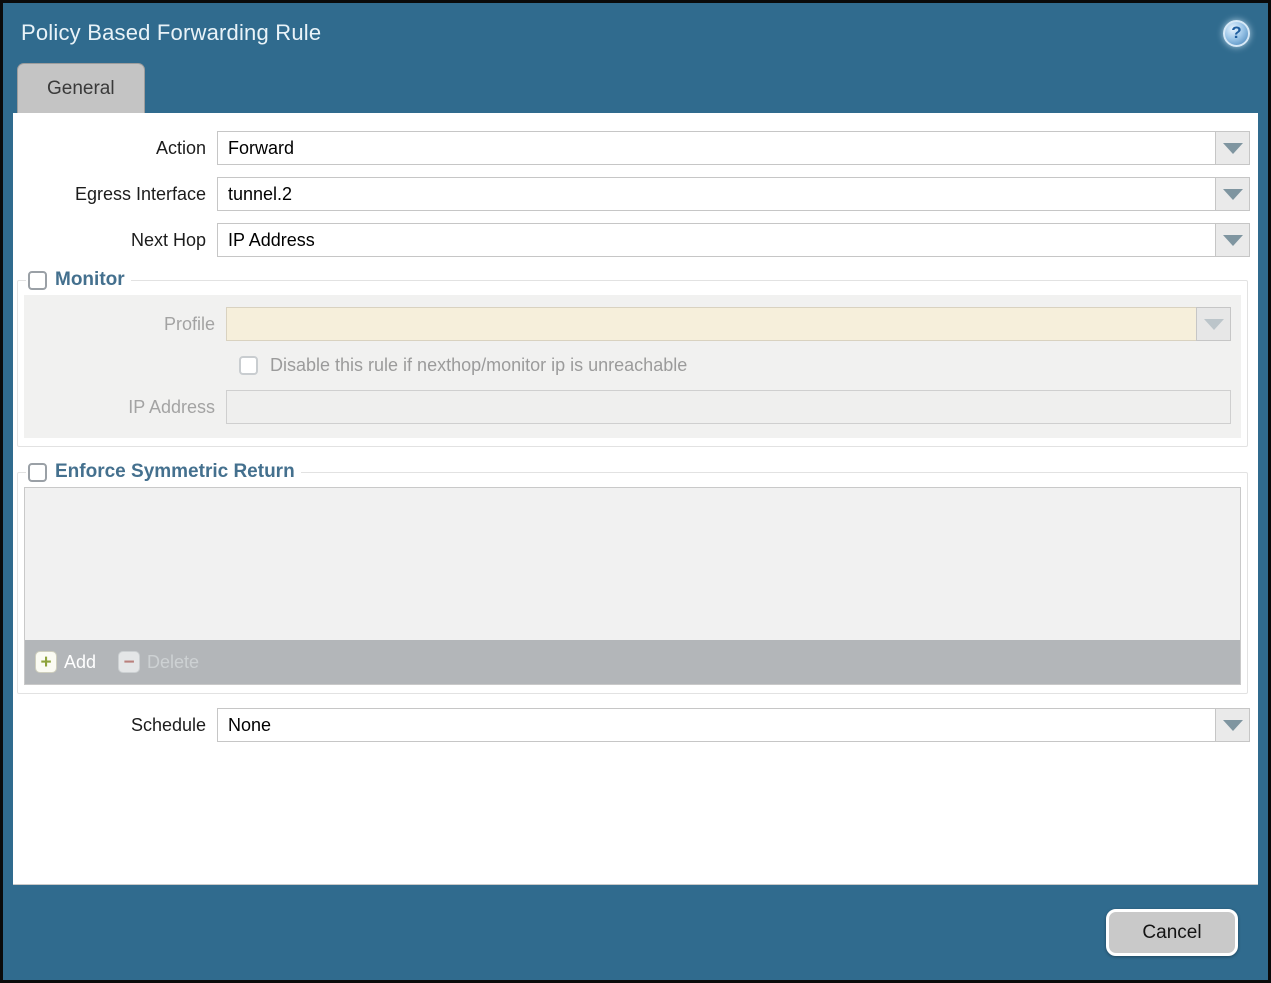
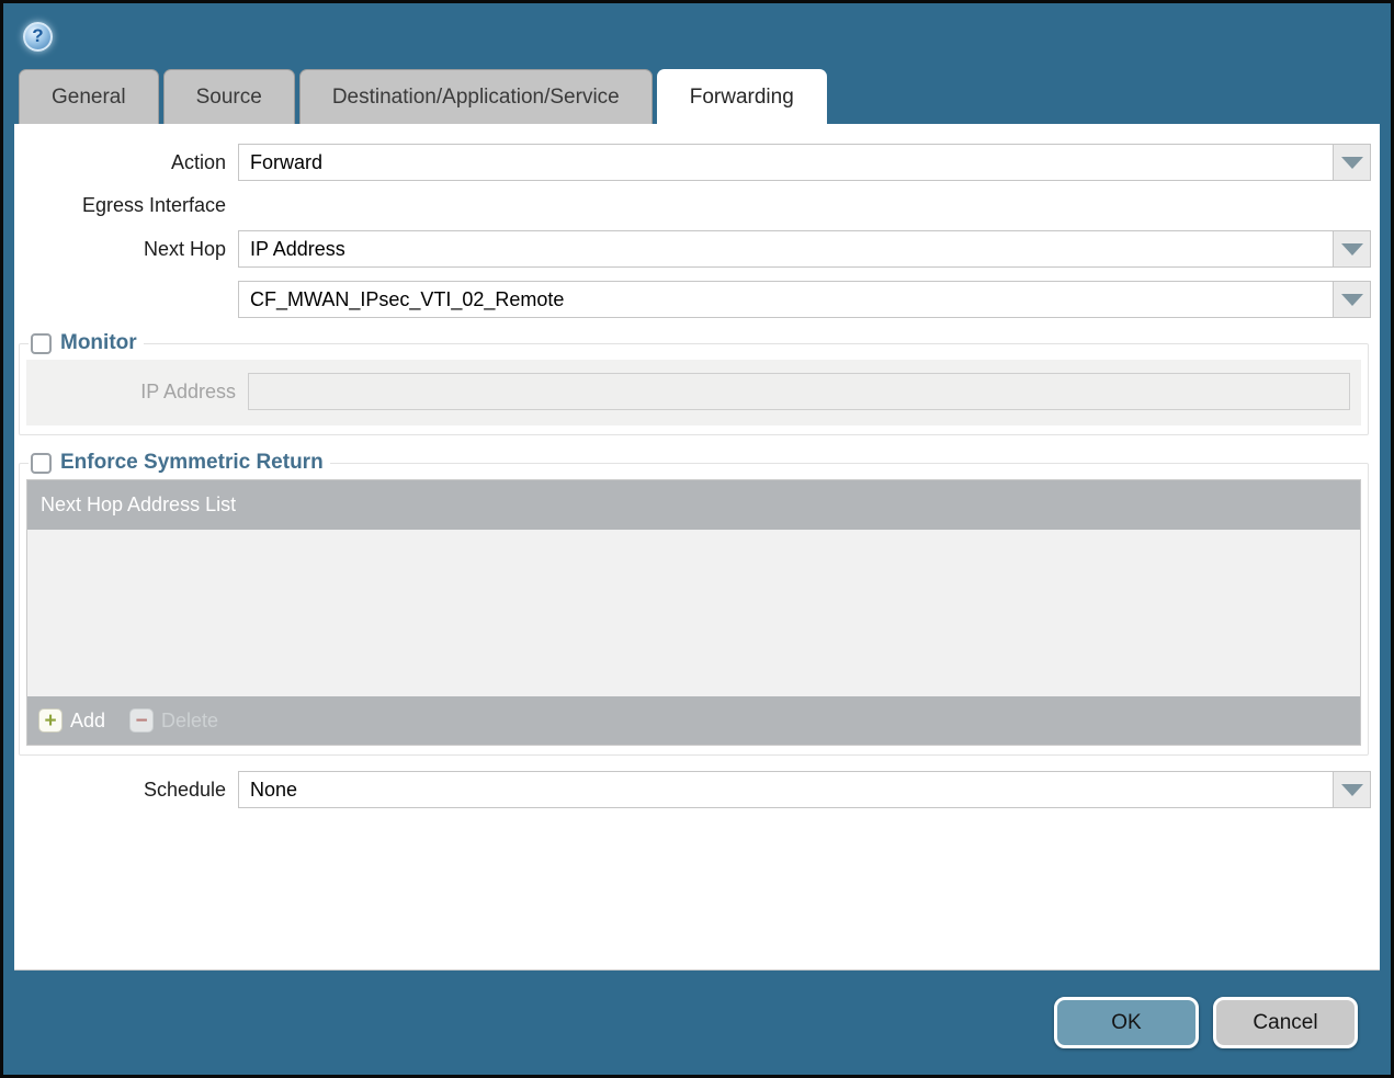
- Policy Based Forwarding Rule
  ?
  General
+ Source
+ Destination/Application/Service
+ Forwarding
  Action
  Forward
  Egress Interface
- tunnel.2
  Next Hop
  IP Address
+ CF_MWAN_IPsec_VTI_02_Remote
  Monitor
- Profile
- Disable this rule if nexthop/monitor ip is unreachable
  IP Address
  Enforce Symmetric Return
+ Next Hop Address List
  +
  Add
  −
  Delete
  Schedule
  None
+ OK
  Cancel
